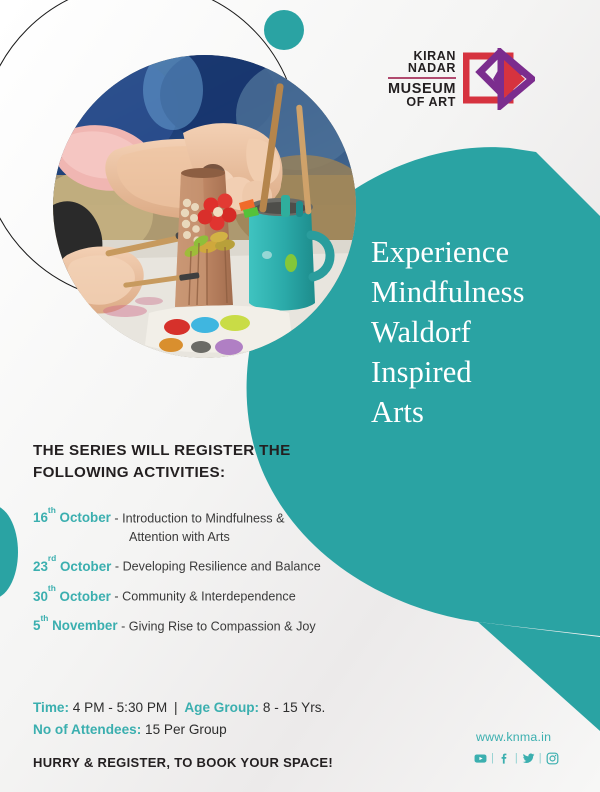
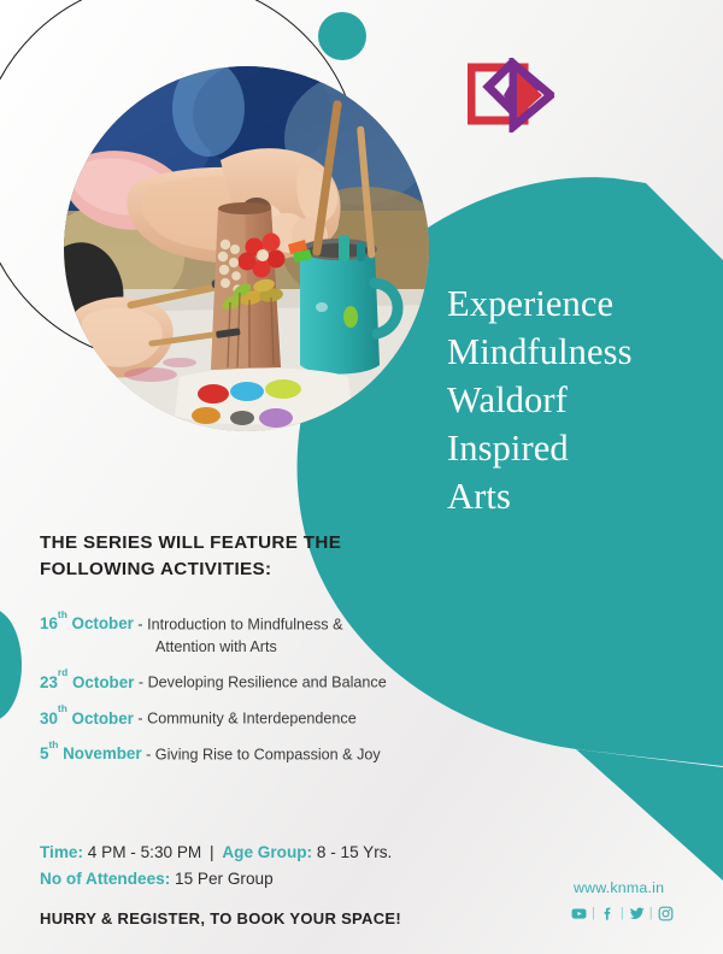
- KIRAN
- NADAR
- MUSEUM
- OF ART
  Experience
  Mindfulness
  Waldorf
  Inspired
  Arts
- THE SERIES WILL REGISTER THE
+ THE SERIES WILL FEATURE THE
  FOLLOWING ACTIVITIES:
  16th October - Introduction to Mindfulness &
  Attention with Arts
  23rd October - Developing Resilience and Balance
  30th October - Community & Interdependence
  5th November - Giving Rise to Compassion & Joy
  Time: 4 PM - 5:30 PM | Age Group: 8 - 15 Yrs.
  No of Attendees: 15 Per Group
  HURRY & REGISTER, TO BOOK YOUR SPACE!
  www.knma.in
  |
  |
  |
